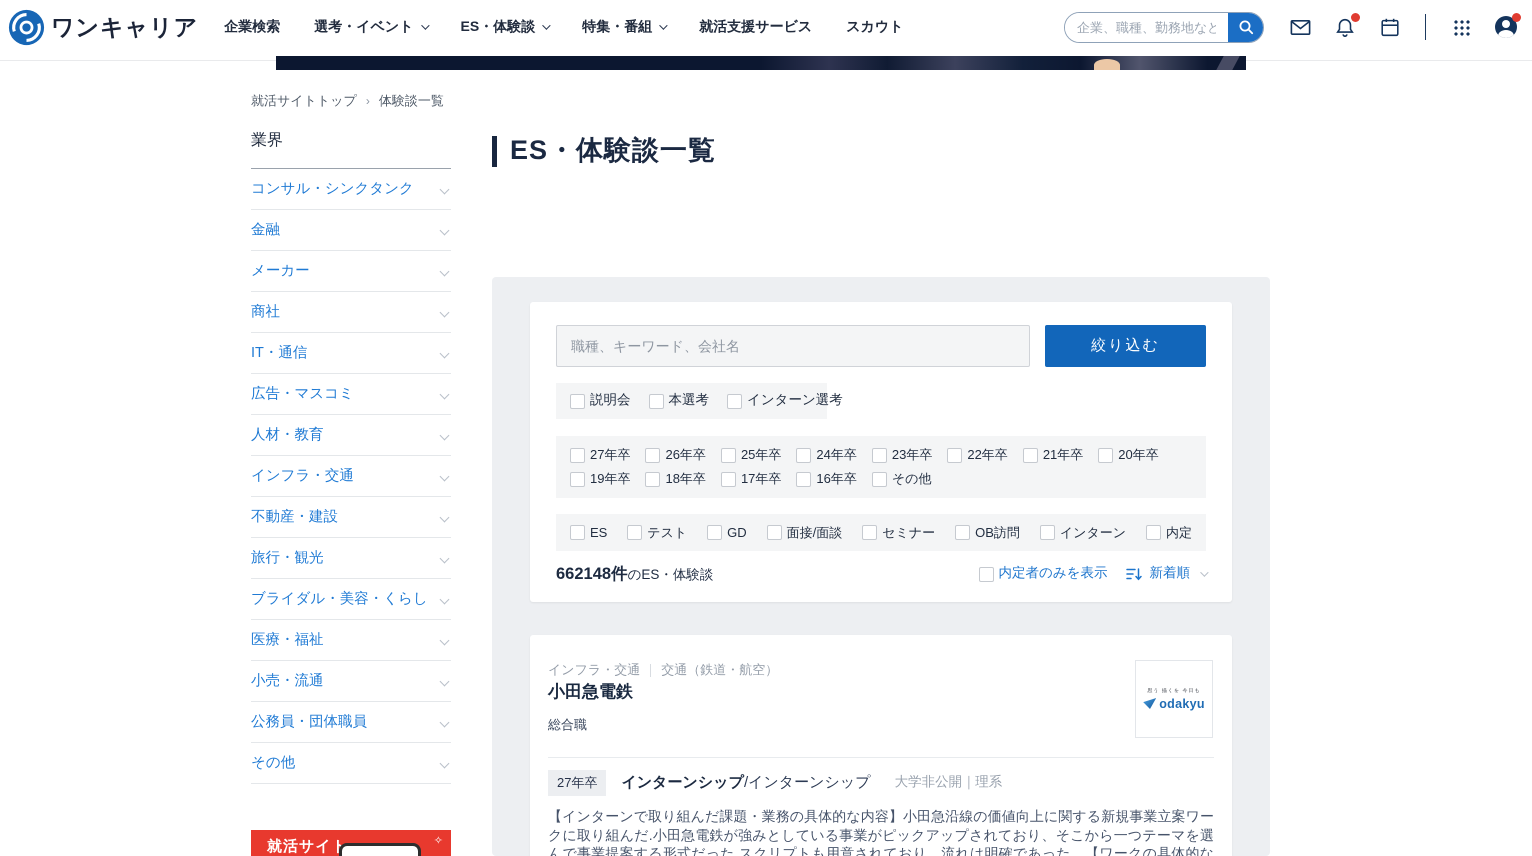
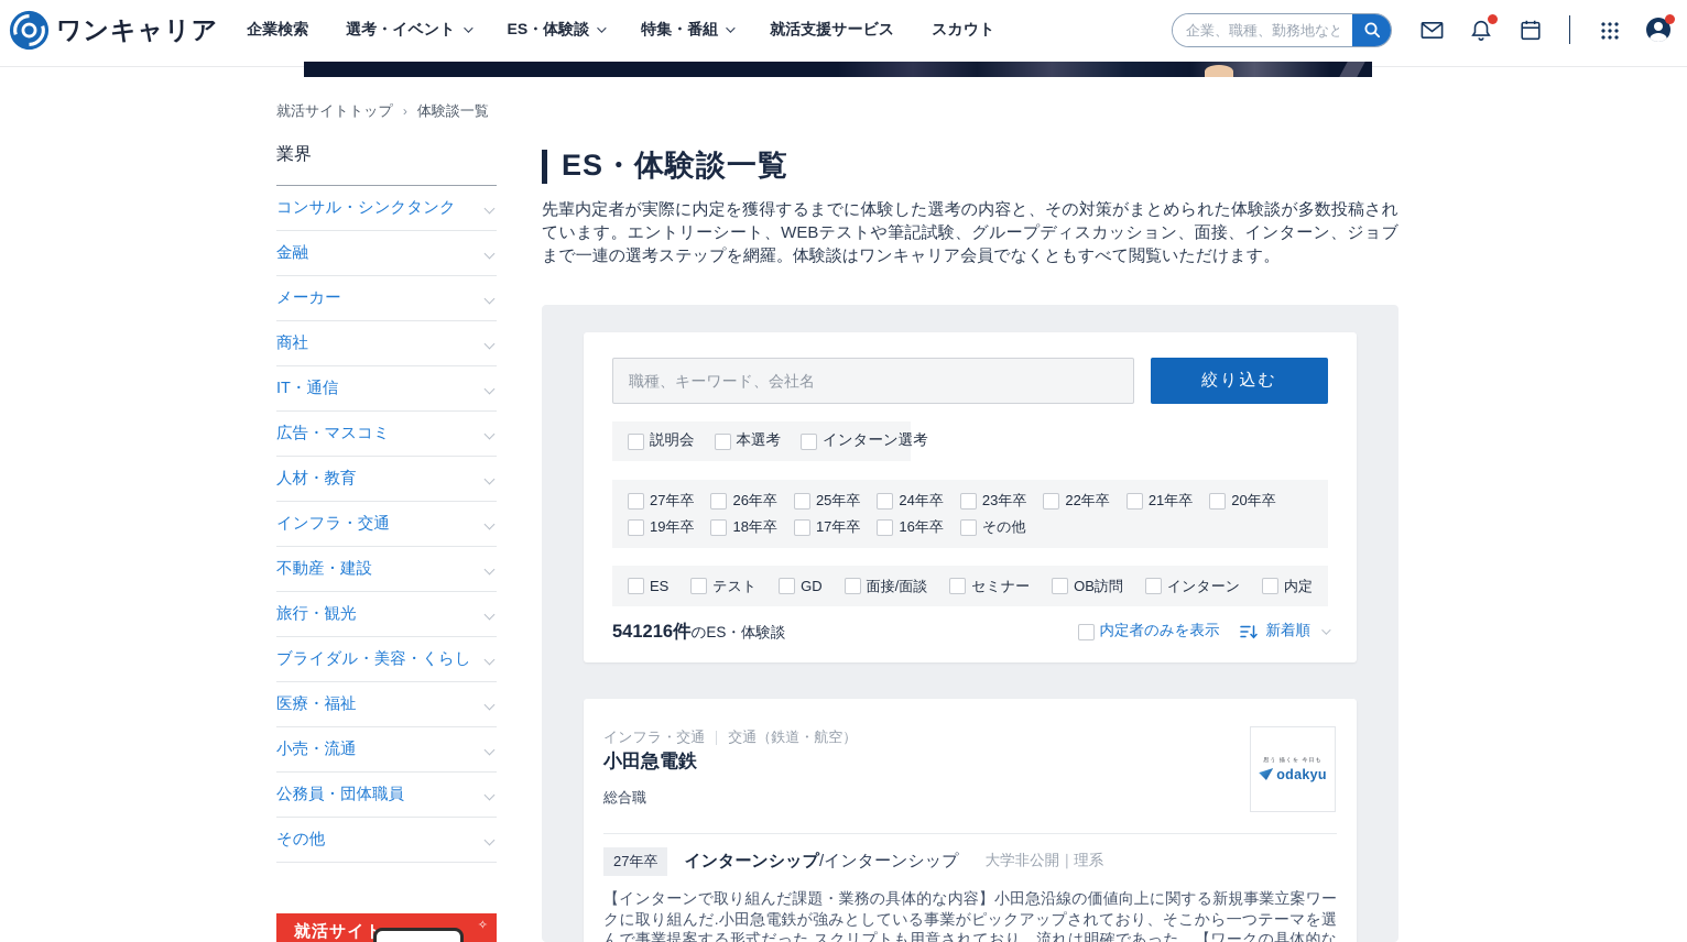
  ワンキャリア
  企業検索
  選考・イベント
  ES・体験談
  特集・番組
  就活支援サービス
  スカウト
  企業、職種、勤務地など
  就活サイトトップ
  ›
  体験談一覧
  業界
  コンサル・シンクタンク
  金融
  メーカー
  商社
  IT・通信
  広告・マスコミ
  人材・教育
  インフラ・交通
  不動産・建設
  旅行・観光
  ブライダル・美容・くらし
  医療・福祉
  小売・流通
  公務員・団体職員
  その他
  就活サイ
  ES・体験談一覧
+ 先輩内定者が実際に内定を獲得するまでに体験した選考の内容と、その対策がまとめられた体験談が多数投稿されています。エントリーシート、WEBテストや筆記試験、グループディスカッション、面接、インターン、ジョブまで一連の選考ステップを網羅。体験談はワンキャリア会員でなくともすべて閲覧いただけます。
  職種、キーワード、会社名
  絞り込む
  説明会
  本選考
  インターン選考
  27年卒
  26年卒
  25年卒
  24年卒
  23年卒
  22年卒
  21年卒
  20年卒
  19年卒
  18年卒
  17年卒
  16年卒
  その他
  ES
  テスト
  GD
  面接/面談
  セミナー
  OB訪問
  インターン
  内定
- 662148
+ 541216
  件
  のES・体験談
  内定者のみを表示
  新着順
  インフラ・交通
  交通（鉄道・航空）
  小田急電鉄
  総合職
  odakyu
  27年卒
  インターンシップ
  /インターンシップ
  大学非公開｜理系
  【インターンで取り組んだ課題・業務の具体的な内容】小田急沿線の価値向上に関する新規事業立案ワークに取り組んだ.小田急電鉄が強みとしている事業がピックアップされており、そこから一つテーマを選んで事業提案する形式だった.スクリプトも用意されており、流れは明確であった。【ワークの具体的な
